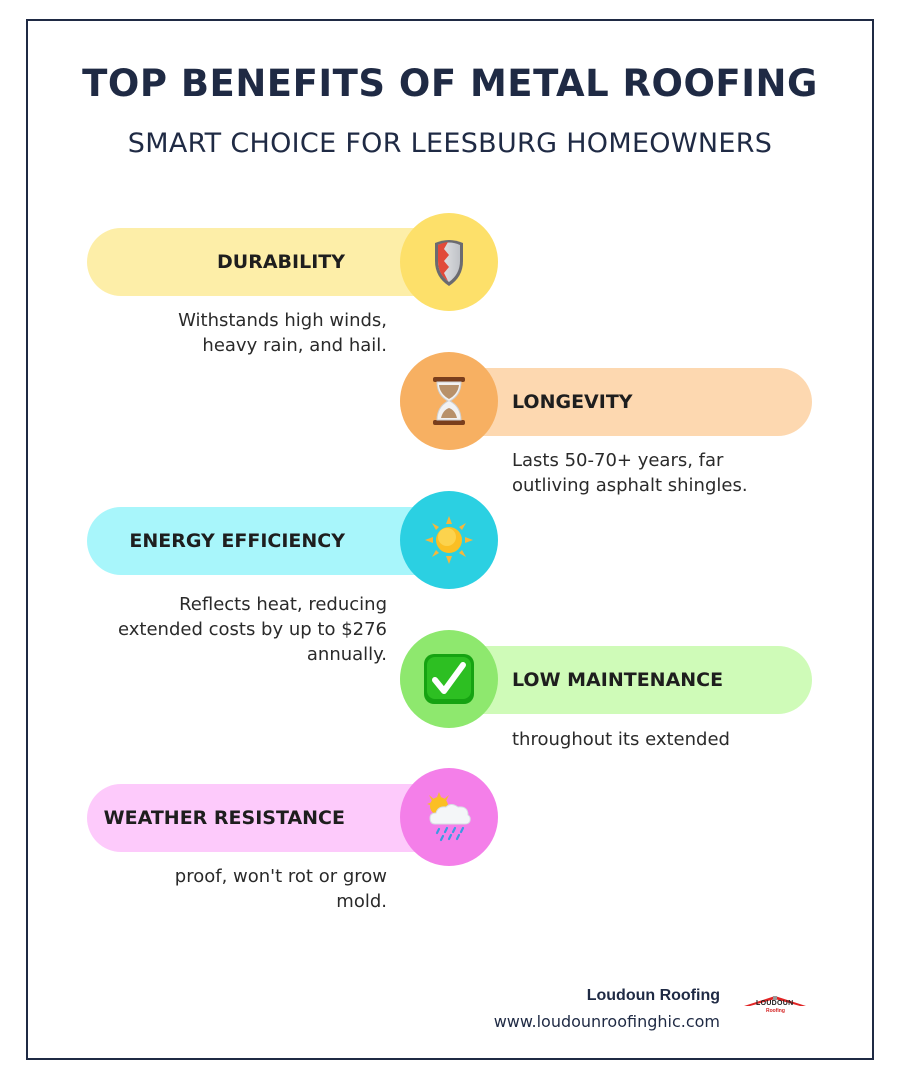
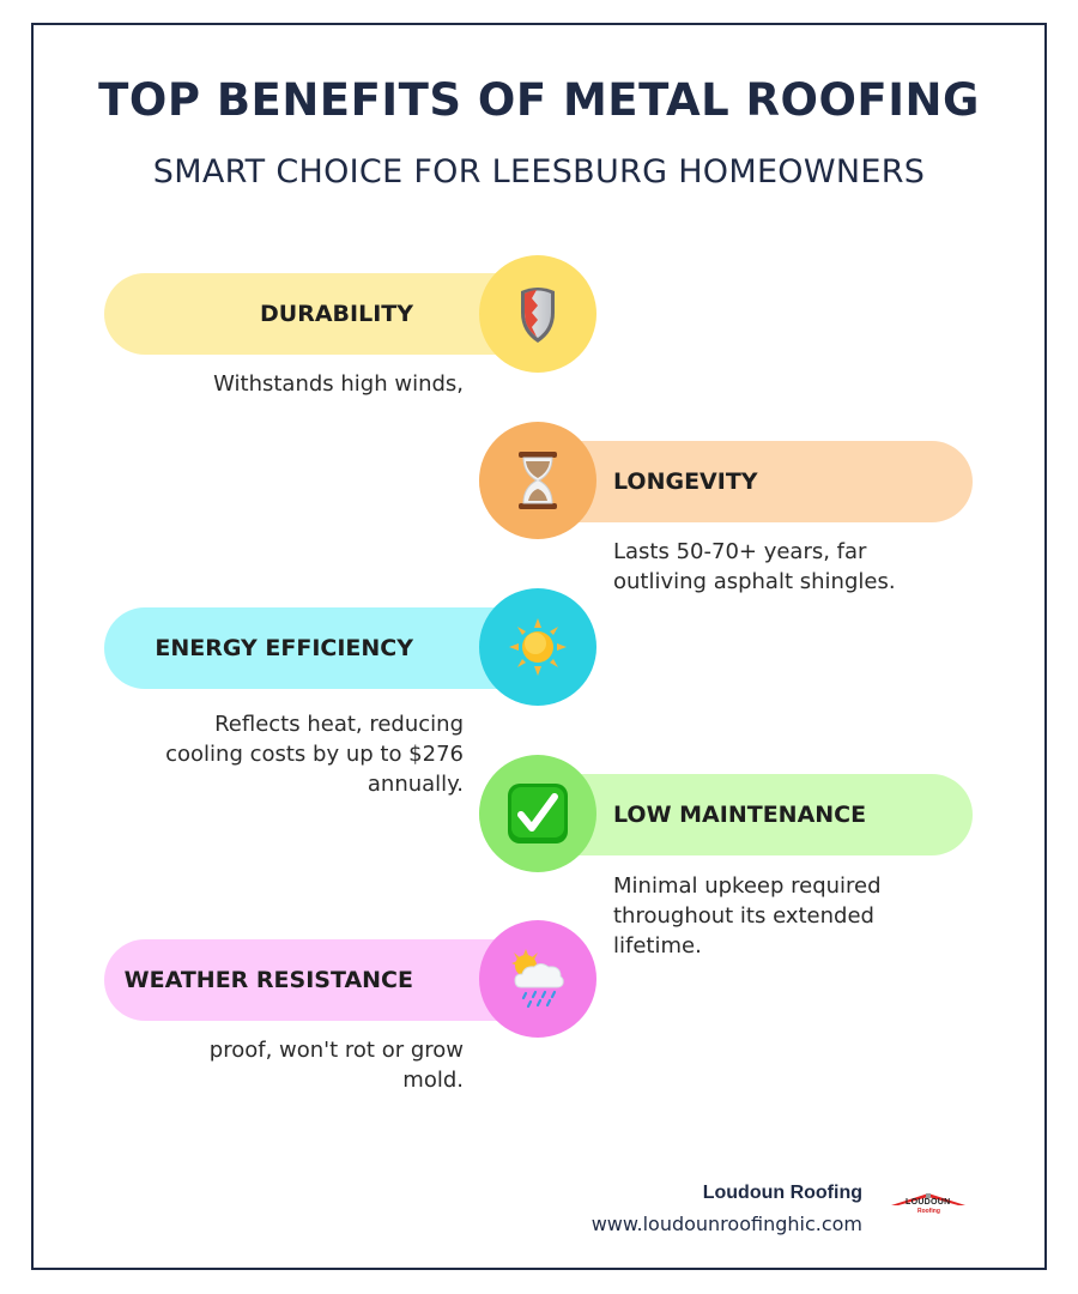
  TOP BENEFITS OF METAL ROOFING
  SMART CHOICE FOR LEESBURG HOMEOWNERS
  DURABILITY
  Withstands high winds,
- heavy rain, and hail.
  LONGEVITY
  Lasts 50-70+ years, far
  outliving asphalt shingles.
  ENERGY EFFICIENCY
  Reflects heat, reducing
- extended costs by up to $276
+ cooling costs by up to $276
  annually.
  LOW MAINTENANCE
+ Minimal upkeep required
  throughout its extended
+ lifetime.
  WEATHER RESISTANCE
  proof, won't rot or grow
  mold.
  Loudoun Roofing
  www.loudounroofinghic.com
